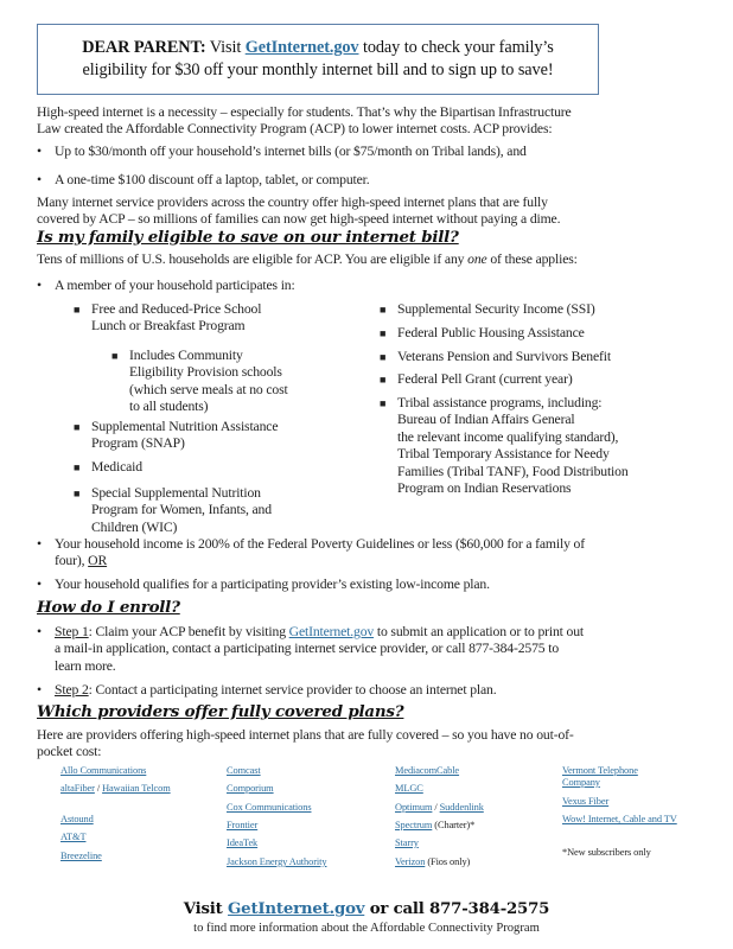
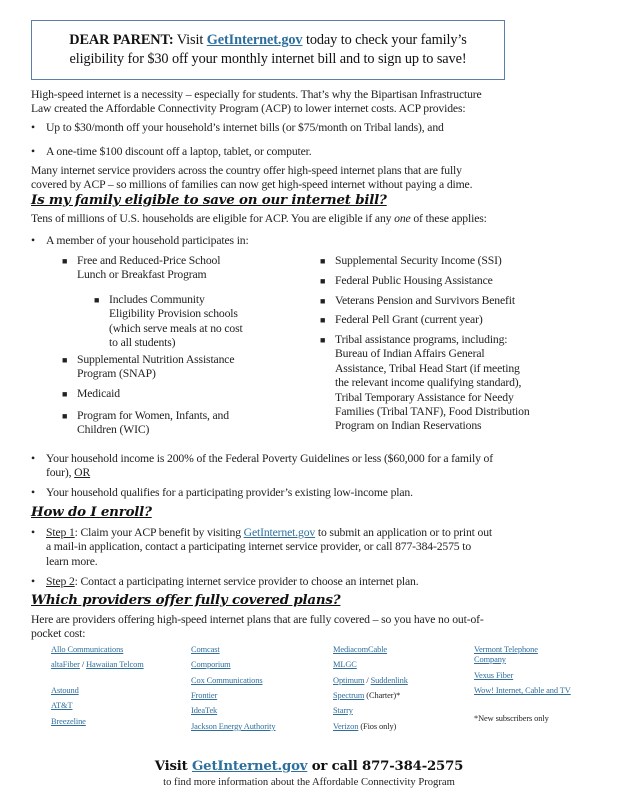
  DEAR PARENT: Visit GetInternet.gov today to check your family’s
  eligibility for $30 off your monthly internet bill and to sign up to save!
  High-speed internet is a necessity – especially for students. That’s why the Bipartisan Infrastructure
  Law created the Affordable Connectivity Program (ACP) to lower internet costs. ACP provides:
  •
  Up to $30/month off your household’s internet bills (or $75/month on Tribal lands), and
  •
  A one-time $100 discount off a laptop, tablet, or computer.
  Many internet service providers across the country offer high-speed internet plans that are fully
  covered by ACP – so millions of families can now get high-speed internet without paying a dime.
  Is my family eligible to save on our internet bill?
  Tens of millions of U.S. households are eligible for ACP. You are eligible if any one of these applies:
  •
  A member of your household participates in:
  ■
  Free and Reduced-Price School
  Lunch or Breakfast Program
  ■
  Includes Community
  Eligibility Provision schools
  (which serve meals at no cost
  to all students)
  ■
  Supplemental Nutrition Assistance
  Program (SNAP)
  ■
  Medicaid
  ■
- Special Supplemental Nutrition
  Program for Women, Infants, and
  Children (WIC)
  ■
  Supplemental Security Income (SSI)
  ■
  Federal Public Housing Assistance
  ■
  Veterans Pension and Survivors Benefit
  ■
  Federal Pell Grant (current year)
  ■
  Tribal assistance programs, including:
  Bureau of Indian Affairs General
+ Assistance, Tribal Head Start (if meeting
  the relevant income qualifying standard),
  Tribal Temporary Assistance for Needy
  Families (Tribal TANF), Food Distribution
  Program on Indian Reservations
  •
  Your household income is 200% of the Federal Poverty Guidelines or less ($60,000 for a family of
  four), OR
  •
  Your household qualifies for a participating provider’s existing low-income plan.
  How do I enroll?
  •
  Step 1: Claim your ACP benefit by visiting GetInternet.gov to submit an application or to print out
  a mail-in application, contact a participating internet service provider, or call 877-384-2575 to
  learn more.
  •
  Step 2: Contact a participating internet service provider to choose an internet plan.
  Which providers offer fully covered plans?
  Here are providers offering high-speed internet plans that are fully covered – so you have no out-of-
  pocket cost:
  Allo Communications
  altaFiber / Hawaiian Telcom
  Astound
  AT&T
  Breezeline
  Comcast
  Comporium
  Cox Communications
  Frontier
  IdeaTek
  Jackson Energy Authority
  MediacomCable
  MLGC
  Optimum / Suddenlink
  Spectrum (Charter)*
  Starry
  Verizon (Fios only)
  Vermont Telephone Company
  Vexus Fiber
  Wow! Internet, Cable and TV
  *New subscribers only
  Visit GetInternet.gov or call 877-384-2575
  to find more information about the Affordable Connectivity Program
